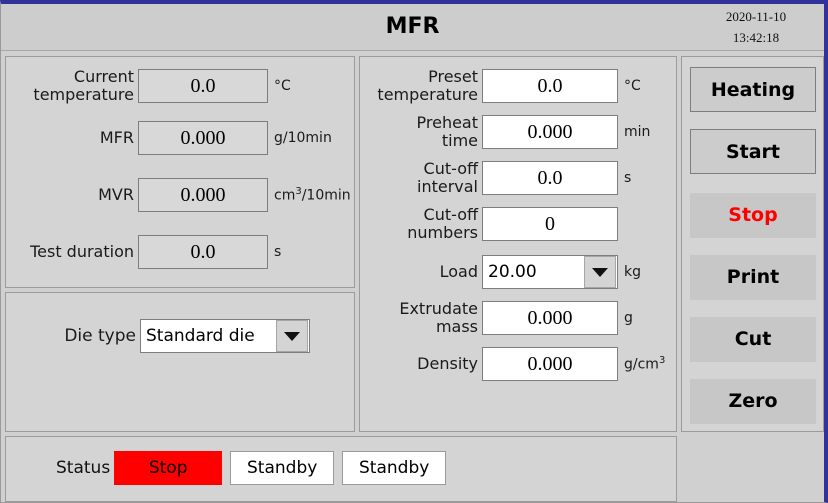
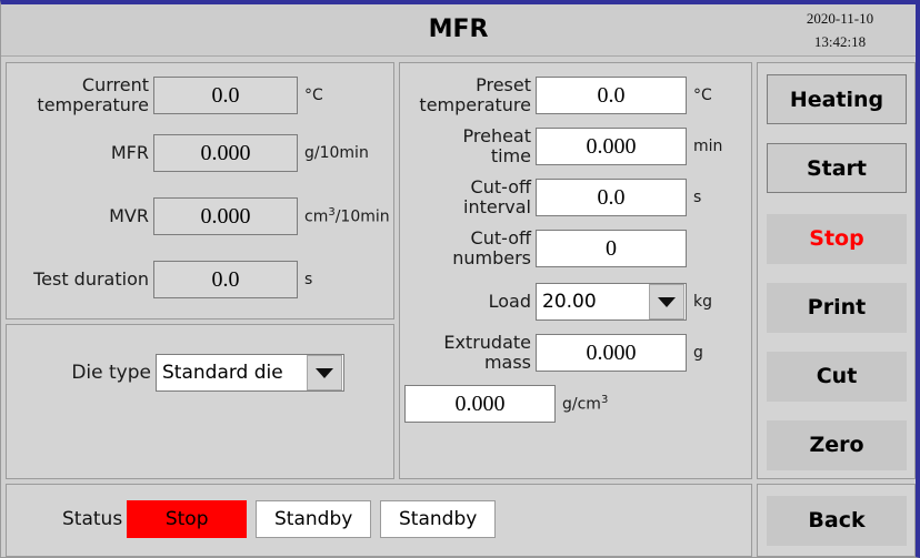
  MFR
  2020-11-10
  13:42:18
  Current
  temperature
  0.0
  °C
  MFR
  0.000
  g/10min
  MVR
  0.000
  cm3/10min
  Test duration
  0.0
  s
  Die type
  Standard die
  Preset
  temperature
  0.0
  °C
  Preheat
  time
  0.000
  min
  Cut-off
  interval
  0.0
  s
  Cut-off
  numbers
  0
  Load
  20.00
  kg
  Extrudate
  mass
  0.000
  g
- Density
  0.000
  g/cm3
  Heating
  Start
  Stop
  Print
  Cut
  Zero
  Status
  Stop
  Standby
  Standby
+ Back
